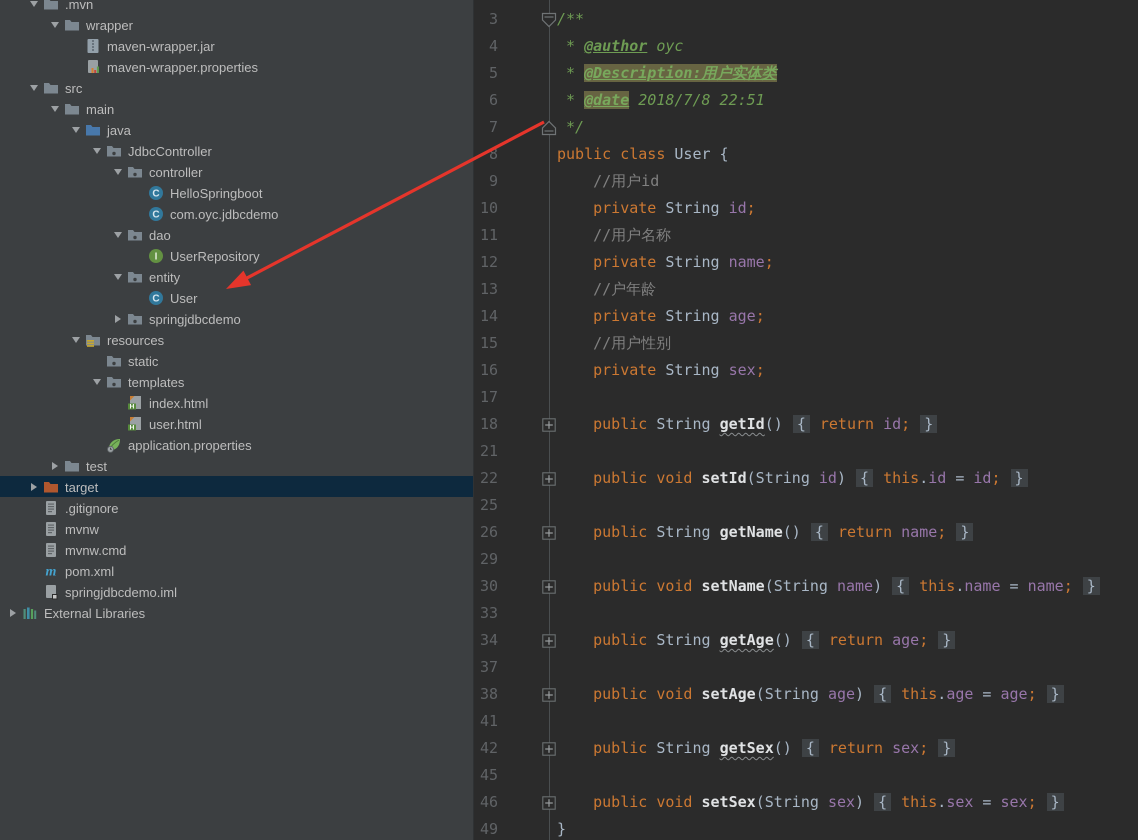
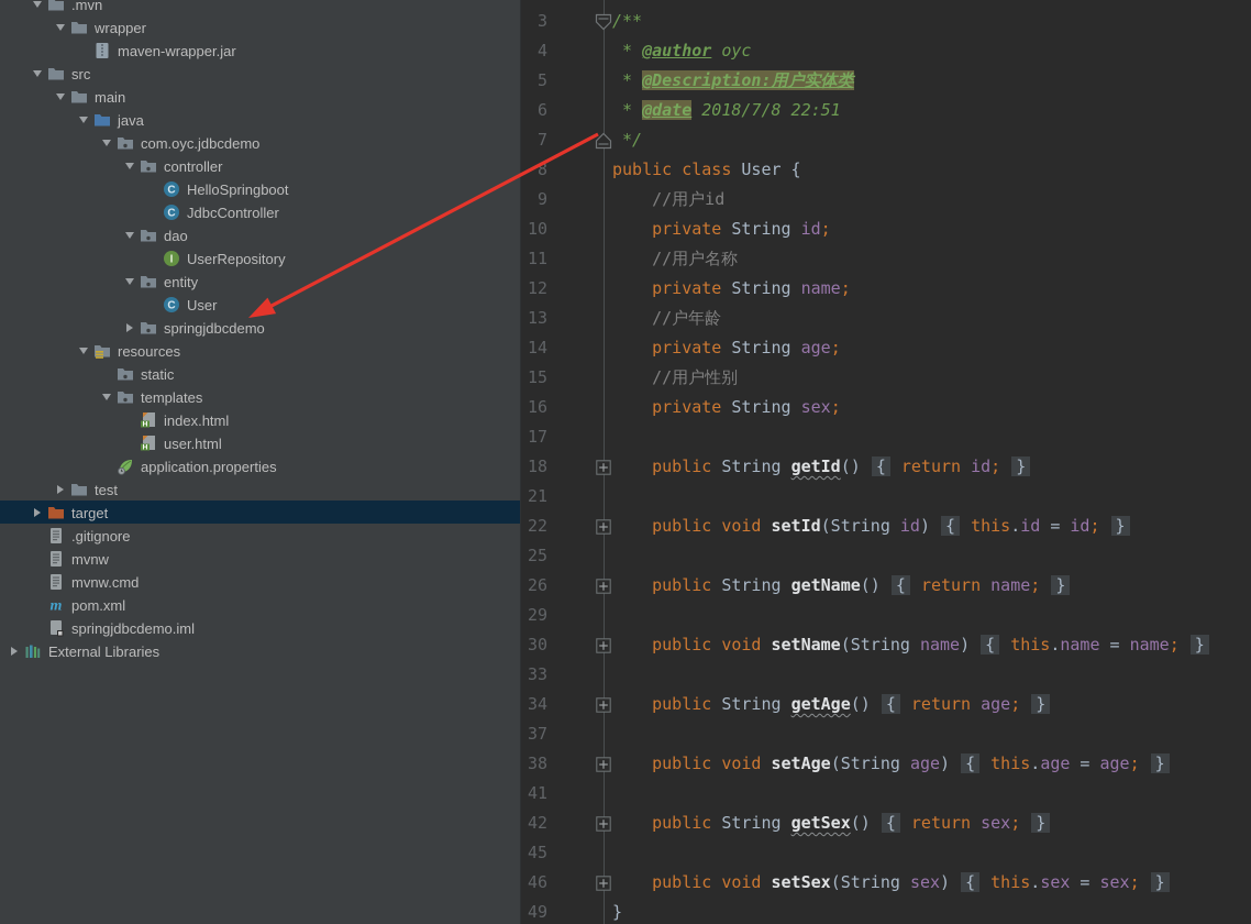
  .mvn
  wrapper
  maven-wrapper.jar
- maven-wrapper.properties
  src
  main
  java
- JdbcController
+ com.oyc.jdbcdemo
  controller
  C
  HelloSpringboot
  C
- com.oyc.jdbcdemo
+ JdbcController
  dao
  I
  UserRepository
  entity
  C
  User
  springjdbcdemo
  resources
  static
  templates
  index.html
  user.html
  application.properties
  test
  target
  .gitignore
  mvnw
  mvnw.cmd
  m
  pom.xml
  springjdbcdemo.iml
  External Libraries
  3
  /**
  4
  * @author oyc
  5
  * @Description:用户实体类
  6
  * @date 2018/7/8 22:51
  7
  */
  8
  public class User {
  9
  //用户id
  10
  private String id;
  11
  //用户名称
  12
  private String name;
  13
  //户年龄
  14
  private String age;
  15
  //用户性别
  16
  private String sex;
  17
  18
  public String getId() { return id; }
  21
  22
  public void setId(String id) { this.id = id; }
  25
  26
  public String getName() { return name; }
  29
  30
  public void setName(String name) { this.name = name; }
  33
  34
  public String getAge() { return age; }
  37
  38
  public void setAge(String age) { this.age = age; }
  41
  42
  public String getSex() { return sex; }
  45
  46
  public void setSex(String sex) { this.sex = sex; }
  49
  }
